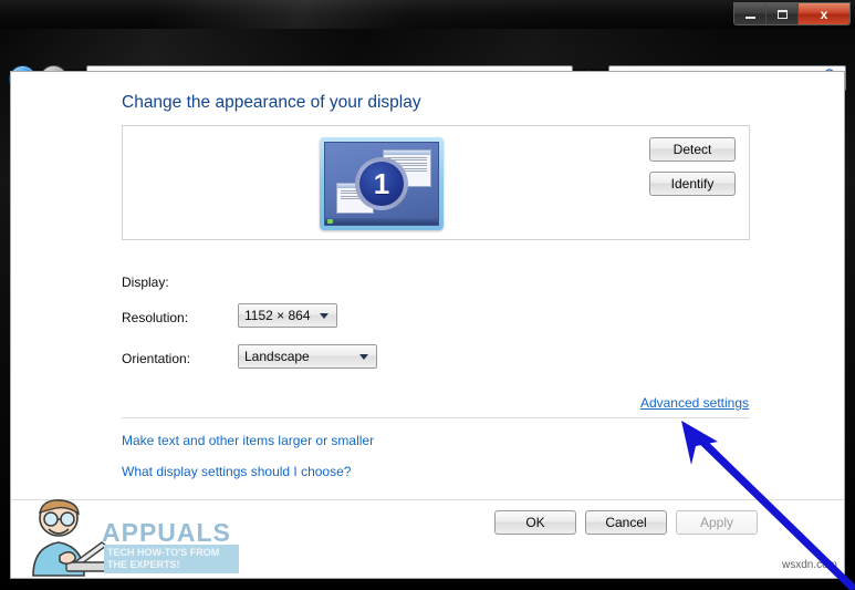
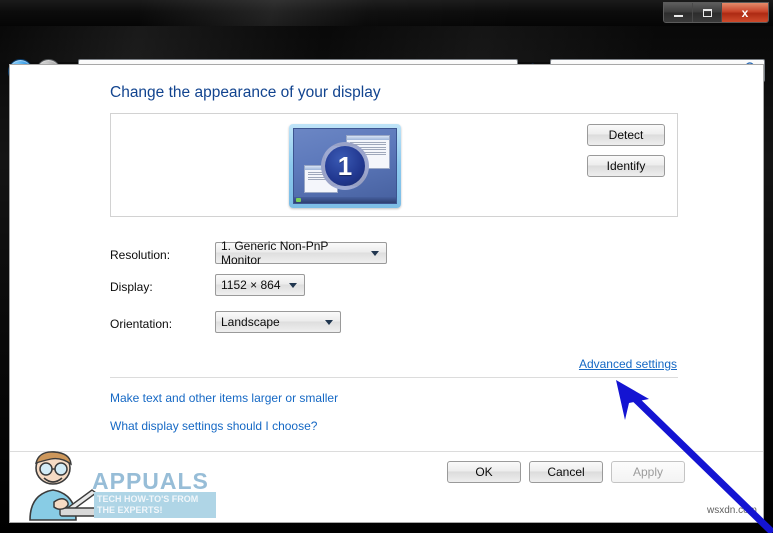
  x
  Change the appearance of your display
  1
  Detect
  Identify
- Display:
+ Resolution:
+ 1. Generic Non-PnP Monitor
- Resolution:
+ Display:
  1152 × 864
  Orientation:
  Landscape
  Advanced settings
  Make text and other items larger or smaller
  What display settings should I choose?
  OK
  Cancel
  Apply
  APPUALS
  TECH HOW-TO'S FROM
  THE EXPERTS!
  wsxdn.c
